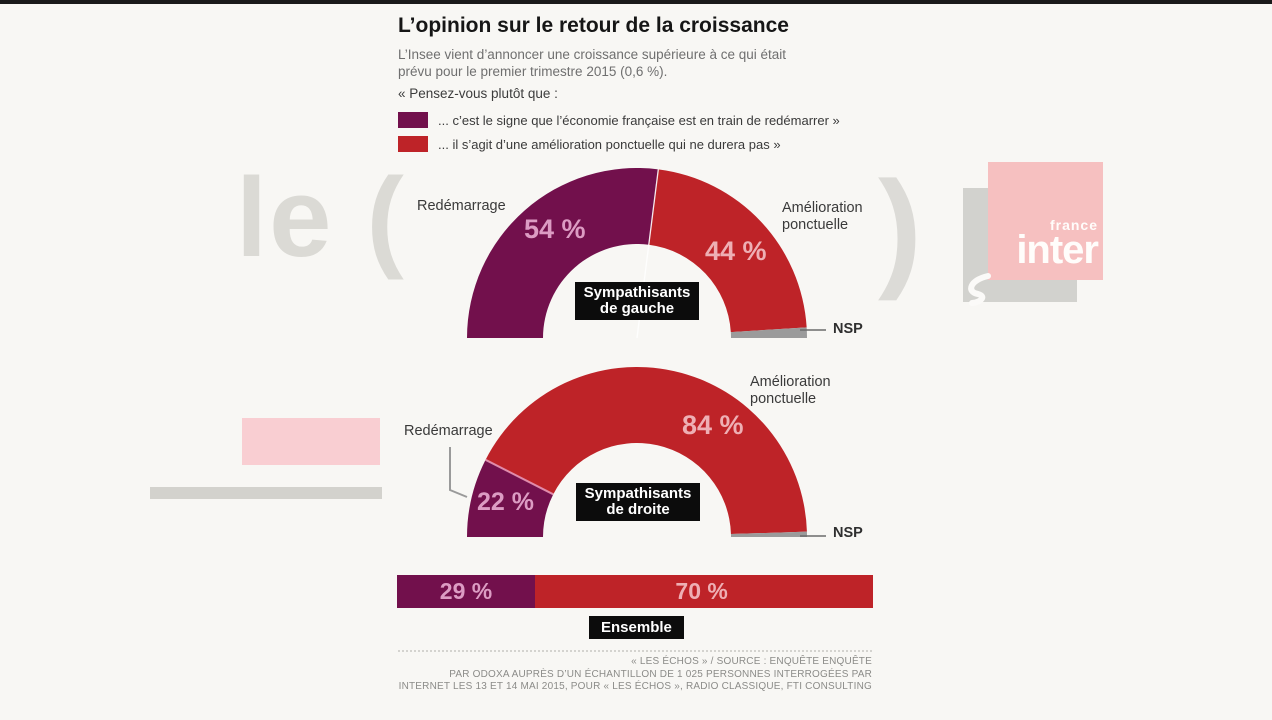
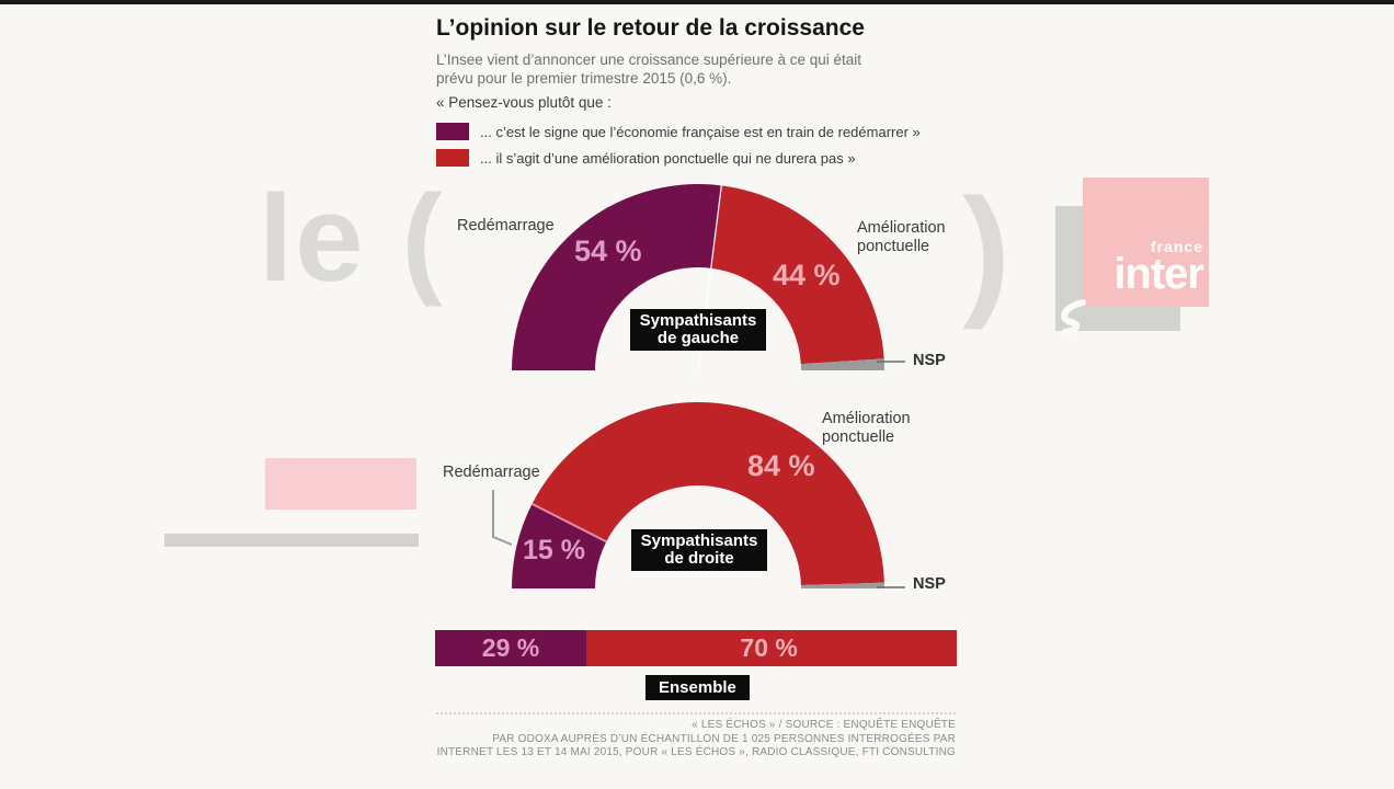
  le (
  )
  france
  inter
  L’opinion sur le retour de la croissance
  L’Insee vient d’annoncer une croissance supérieure à ce qui était
  prévu pour le premier trimestre 2015 (0,6 %).
  « Pensez-vous plutôt que :
  ... c’est le signe que l’économie française est en train de redémarrer »
  ... il s’agit d’une amélioration ponctuelle qui ne durera pas »
  Redémarrage
  54 %
  Amélioration
  ponctuelle
  44 %
  NSP
  Sympathisants
  de gauche
  Amélioration
  ponctuelle
  84 %
  Redémarrage
- 22 %
+ 15 %
  NSP
  Sympathisants
  de droite
  29 %
  70 %
  Ensemble
  « LES ÉCHOS » / SOURCE : ENQUÊTE ENQUÊTE
  PAR ODOXA AUPRÈS D’UN ÉCHANTILLON DE 1 025 PERSONNES INTERROGÉES PAR
  INTERNET LES 13 ET 14 MAI 2015, POUR « LES ÉCHOS », RADIO CLASSIQUE, FTI CONSULTING
